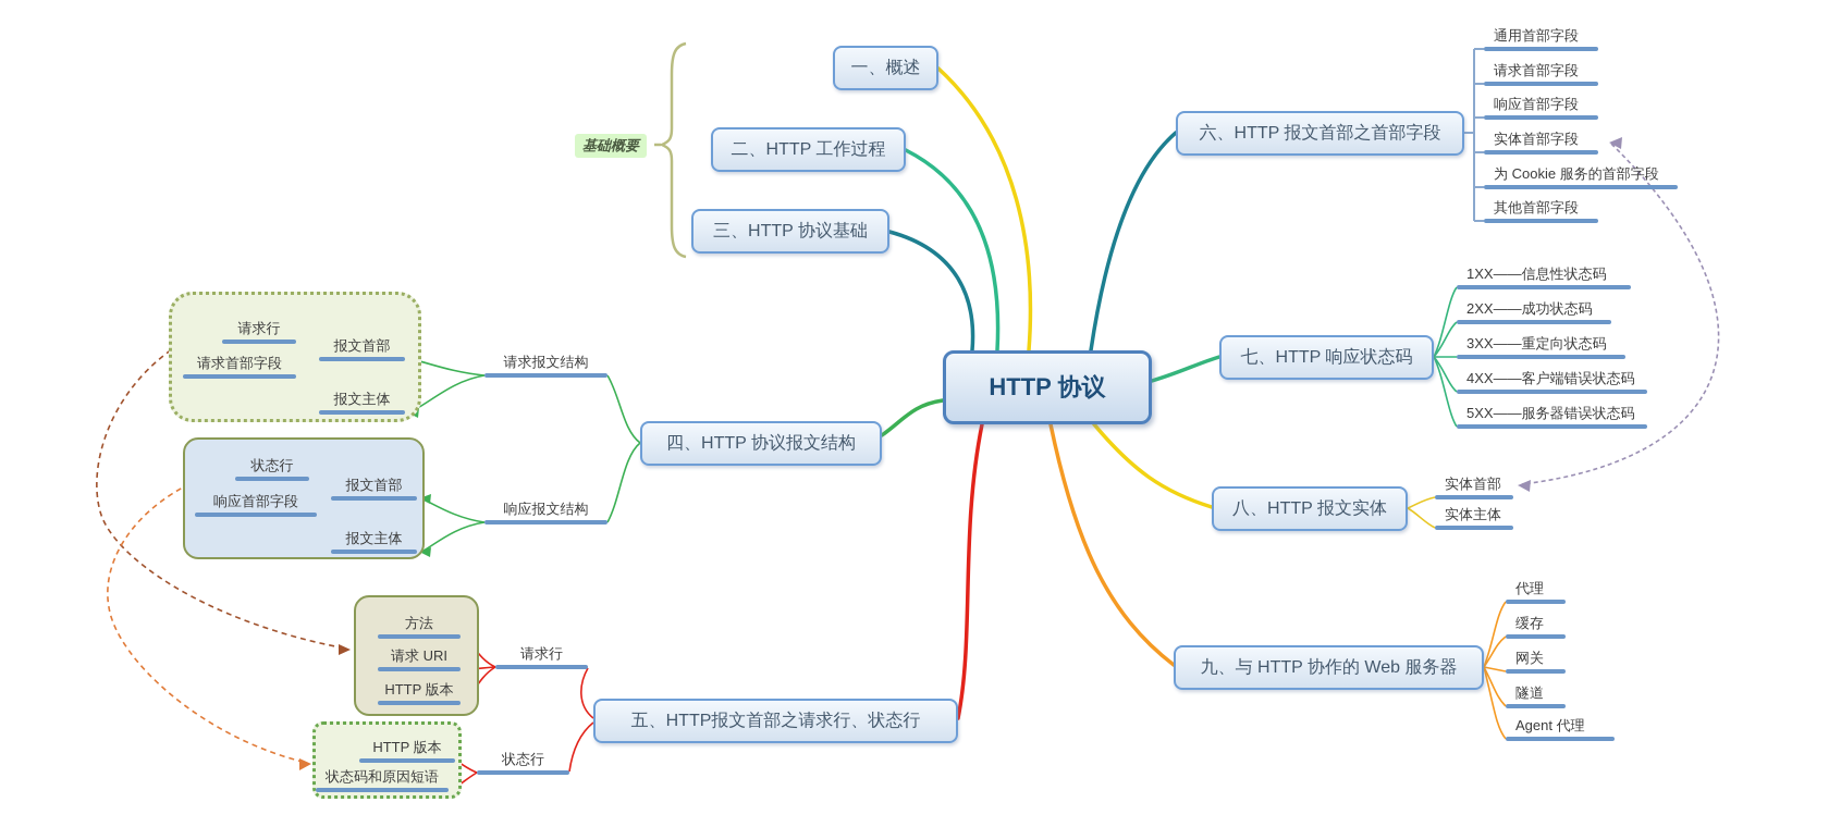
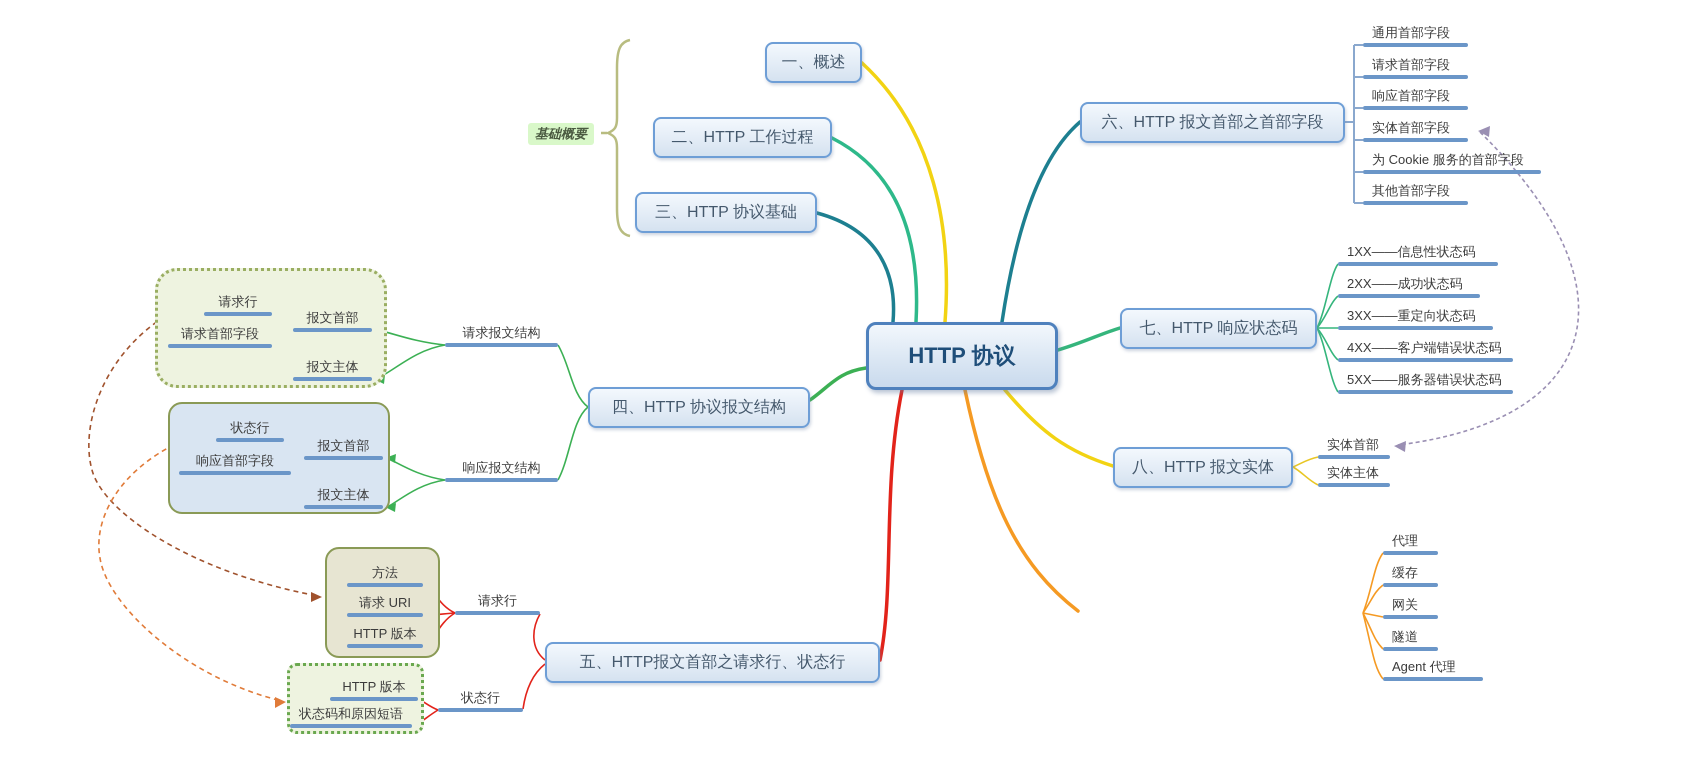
  HTTP 协议
  一、概述
  二、HTTP 工作过程
  三、HTTP 协议基础
  四、HTTP 协议报文结构
  五、HTTP报文首部之请求行、状态行
  六、HTTP 报文首部之首部字段
  七、HTTP 响应状态码
  八、HTTP 报文实体
- 九、与 HTTP 协作的 Web 服务器
  基础概要
  通用首部字段
  请求首部字段
  响应首部字段
  实体首部字段
  为 Cookie 服务的首部字段
  其他首部字段
  1XX——信息性状态码
  2XX——成功状态码
  3XX——重定向状态码
  4XX——客户端错误状态码
  5XX——服务器错误状态码
  实体首部
  实体主体
  代理
  缓存
  网关
  隧道
  Agent 代理
  请求报文结构
  响应报文结构
  请求行
  报文首部
  请求首部字段
  报文主体
  状态行
  报文首部
  响应首部字段
  报文主体
  请求行
  状态行
  方法
  请求 URI
  HTTP 版本
  HTTP 版本
  状态码和原因短语
